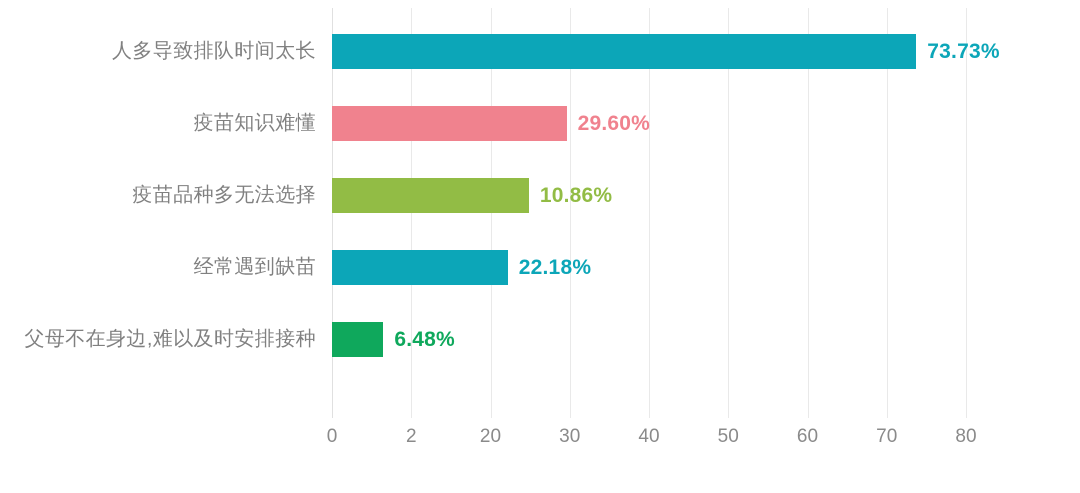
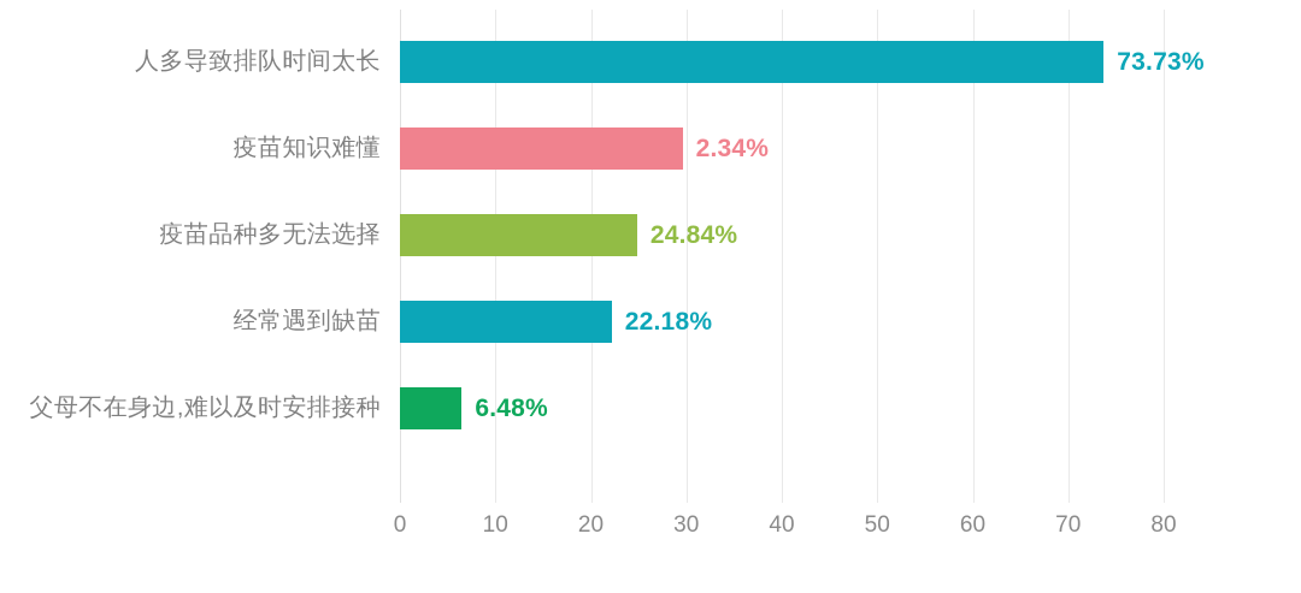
  73.73%
- 29.60%
+ 2.34%
- 10.86%
+ 24.84%
  22.18%
  6.48%
  人多导致排队时间太长
  疫苗知识难懂
  疫苗品种多无法选择
  经常遇到缺苗
  父母不在身边,难以及时安排接种
  0
- 2
+ 10
  20
  30
  40
  50
  60
  70
  80
